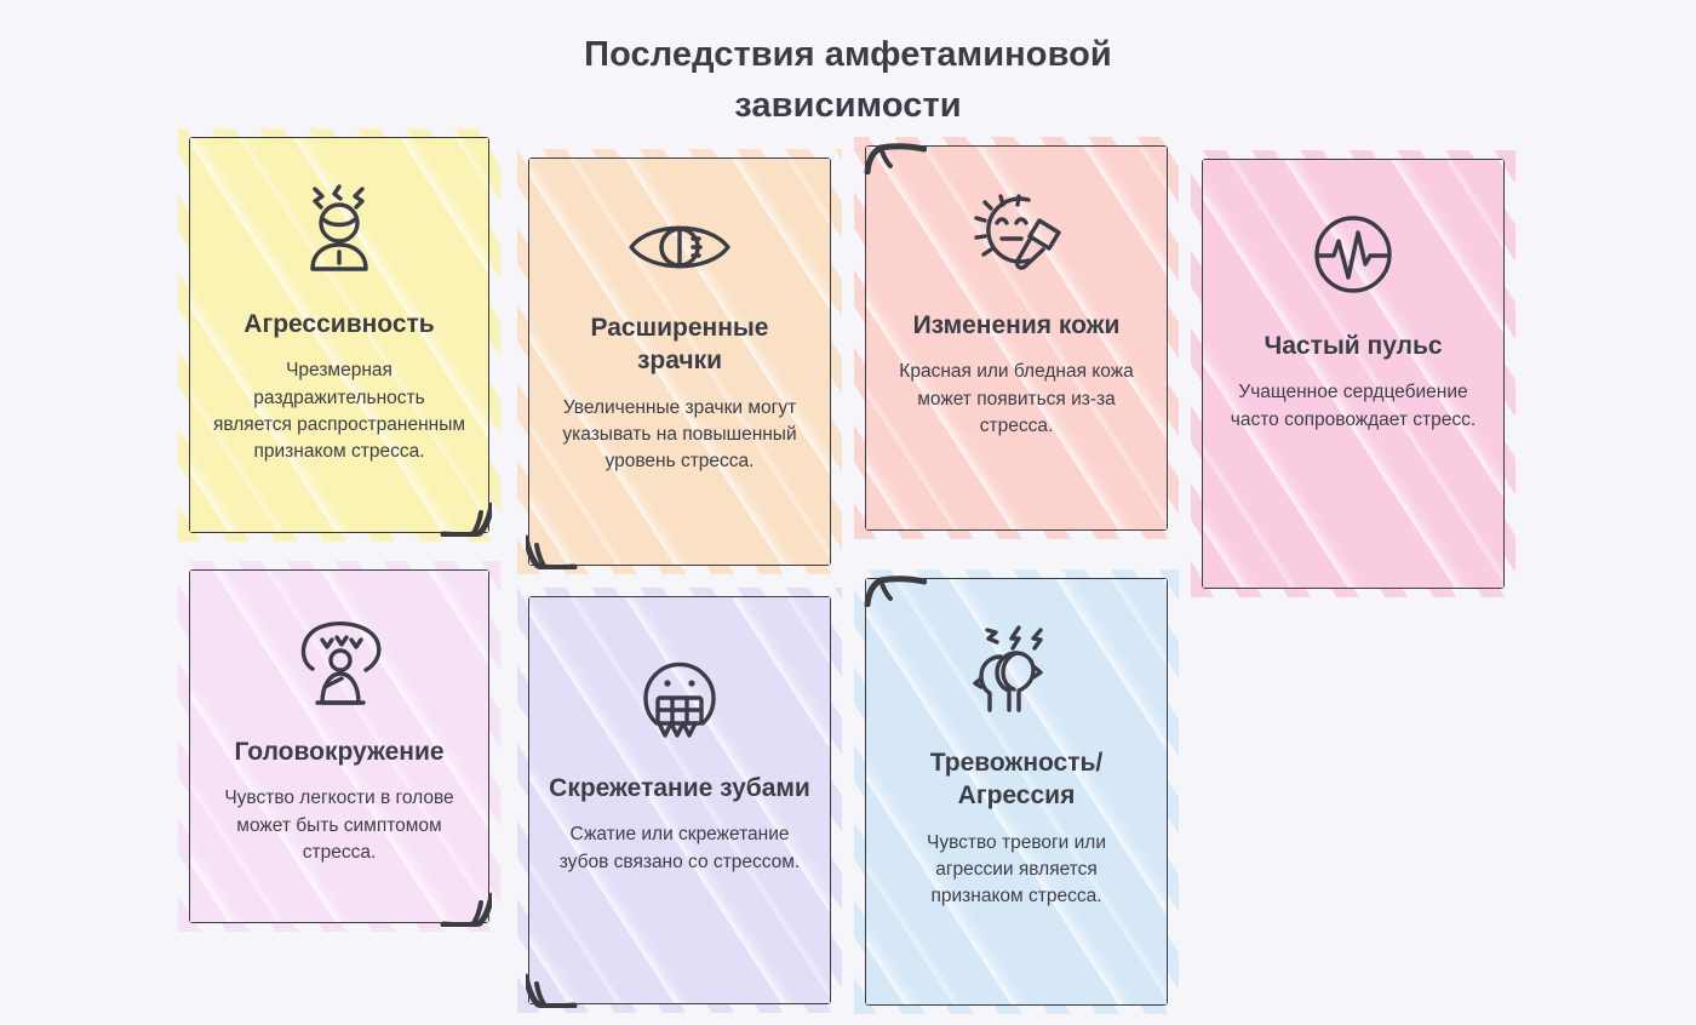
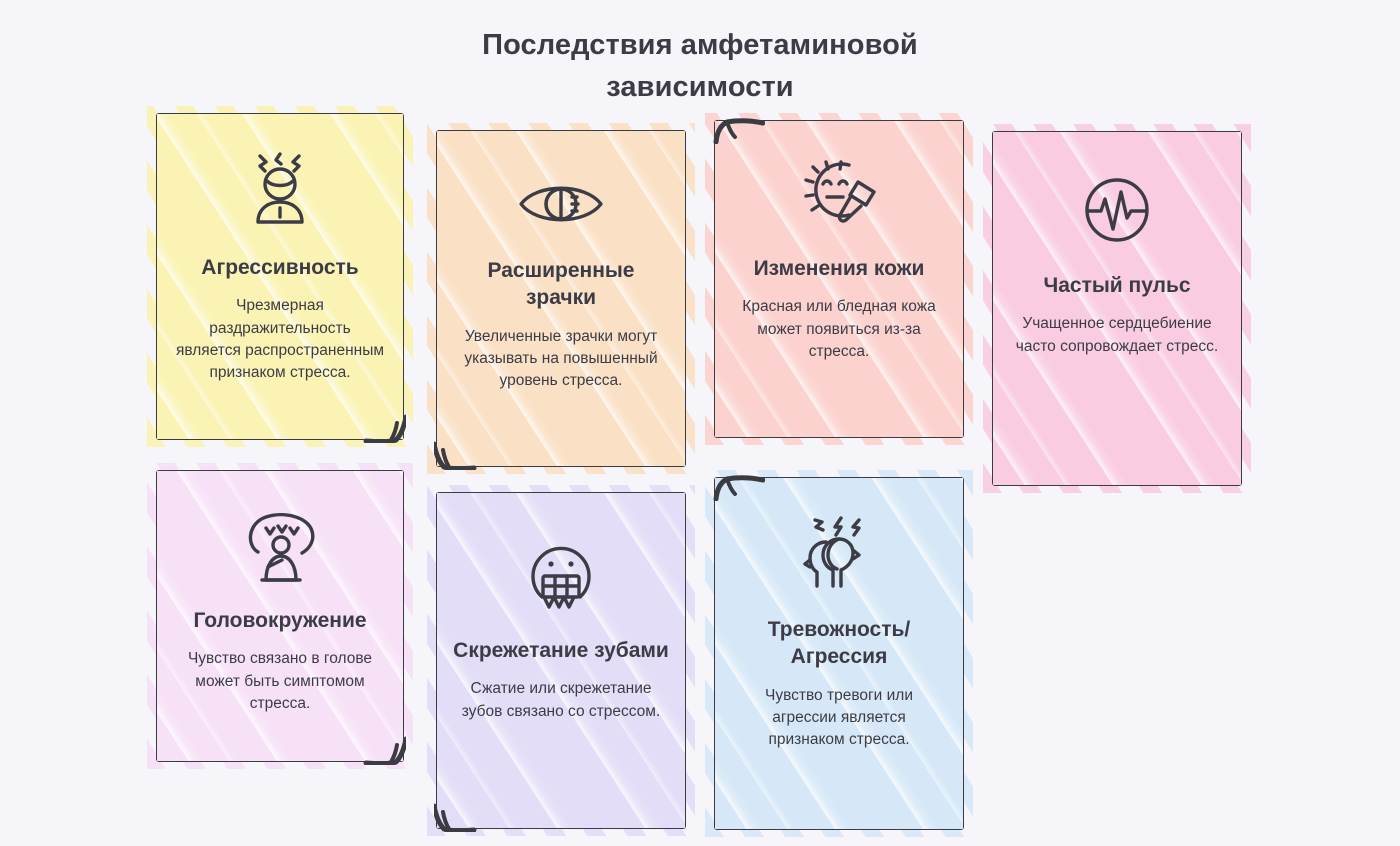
  Последствия амфетаминовой
  зависимости
  Агрессивность
  Чрезмерная раздражительность является распространенным признаком стресса.
  Расширенные зрачки
  Увеличенные зрачки могут указывать на повышенный уровень стресса.
  Изменения кожи
  Красная или бледная кожа может появиться из-за стресса.
  Частый пульс
  Учащенное сердцебиение часто сопровождает стресс.
  Головокружение
- Чувство легкости в голове может быть симптомом стресса.
+ Чувство связано в голове может быть симптомом стресса.
  Скрежетание зубами
  Сжатие или скрежетание зубов связано со стрессом.
  Тревожность/ Агрессия
  Чувство тревоги или агрессии является признаком стресса.
